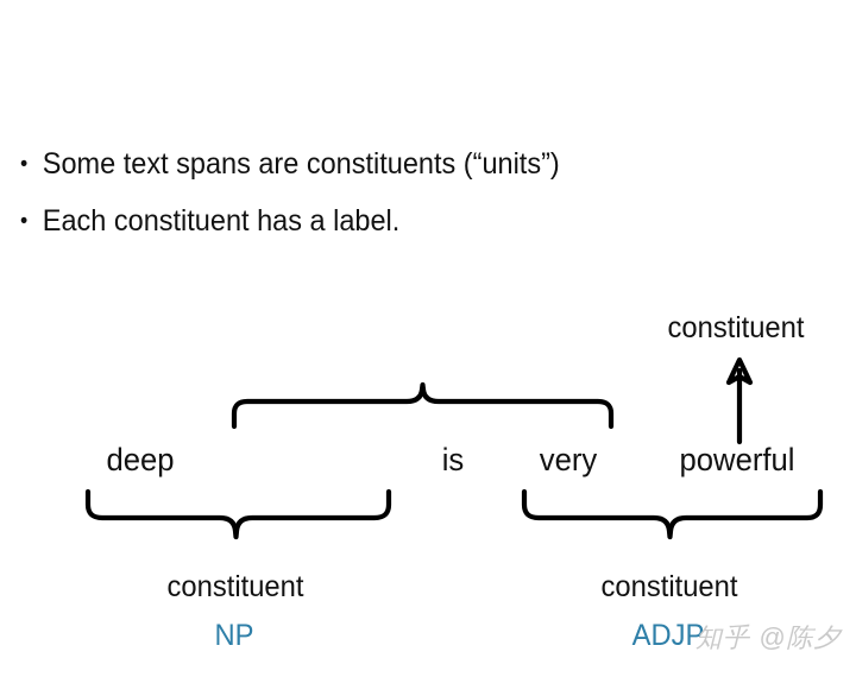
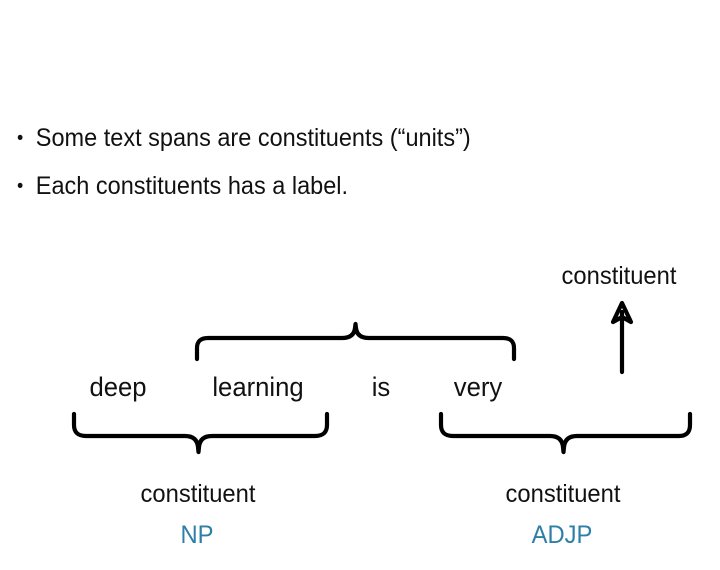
  • Some text spans are constituents (“units”)
- • Each constituent has a label.
+ • Each constituents has a label.
  constituent
  deep
+ learning
  is
  very
- powerful
  constituent
  constituent
  NP
  ADJP
- 知乎 @陈夕
